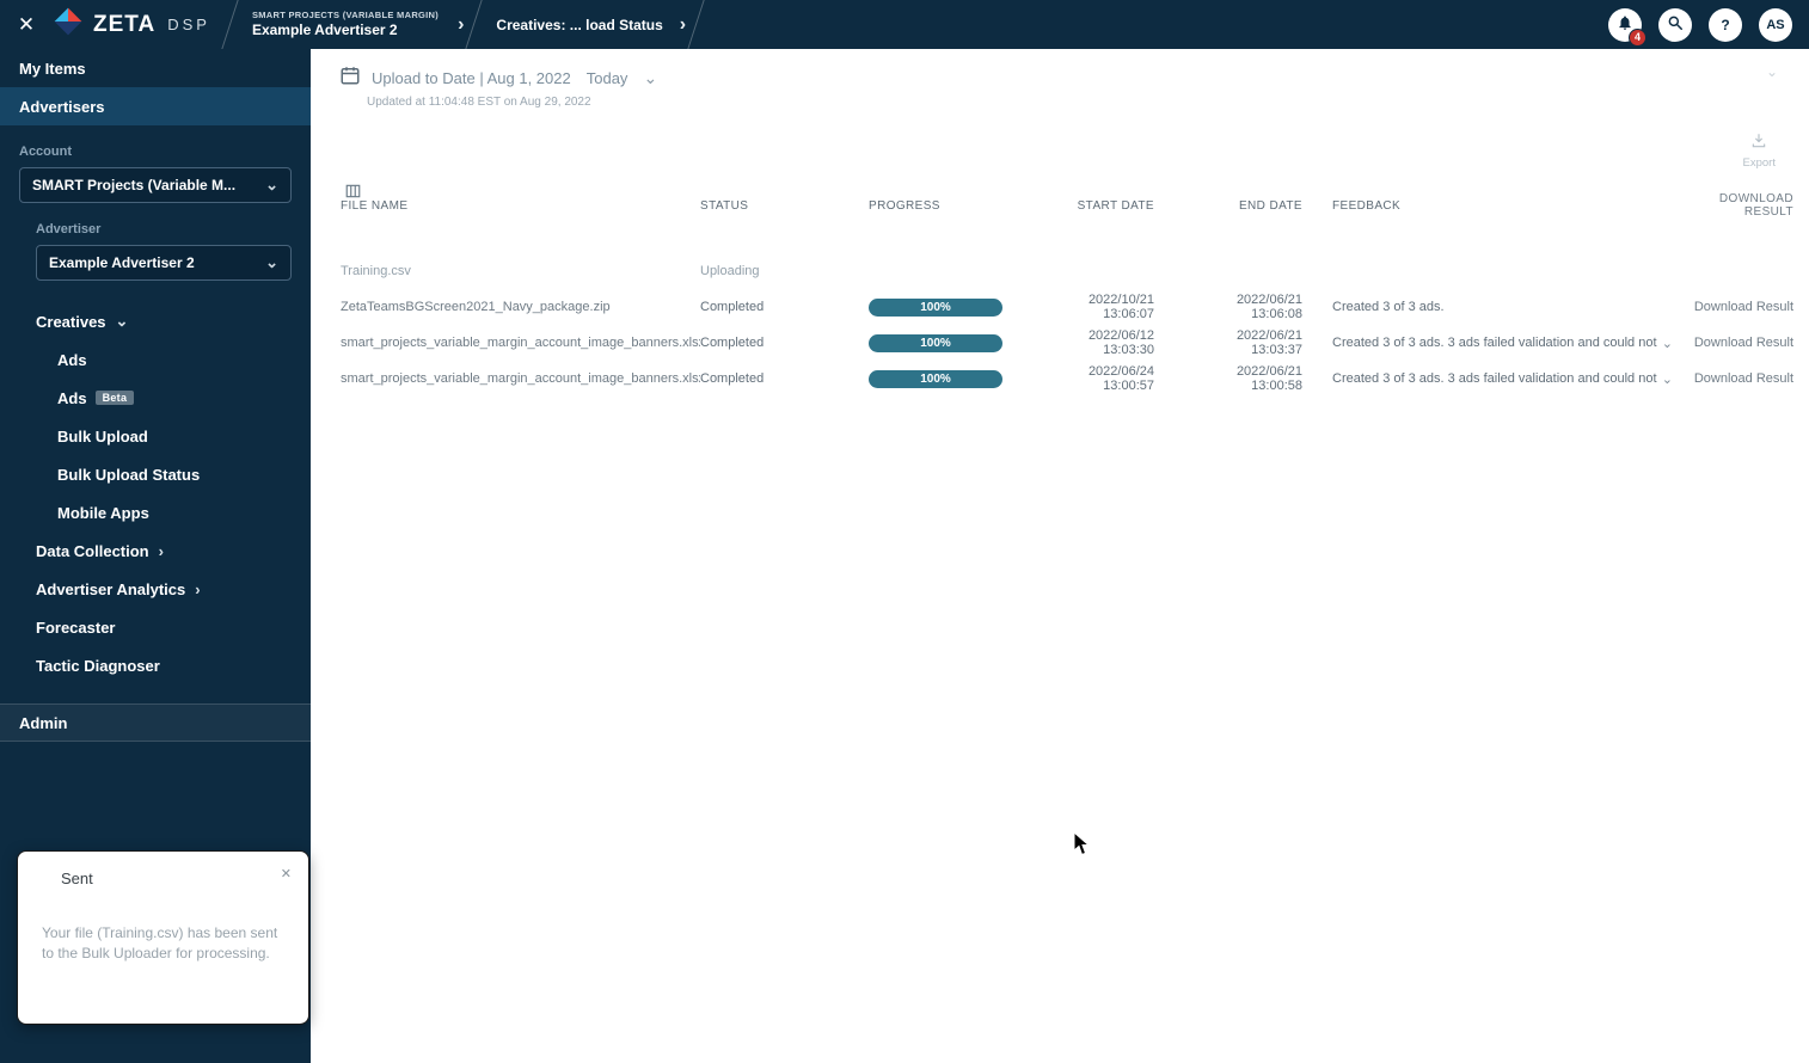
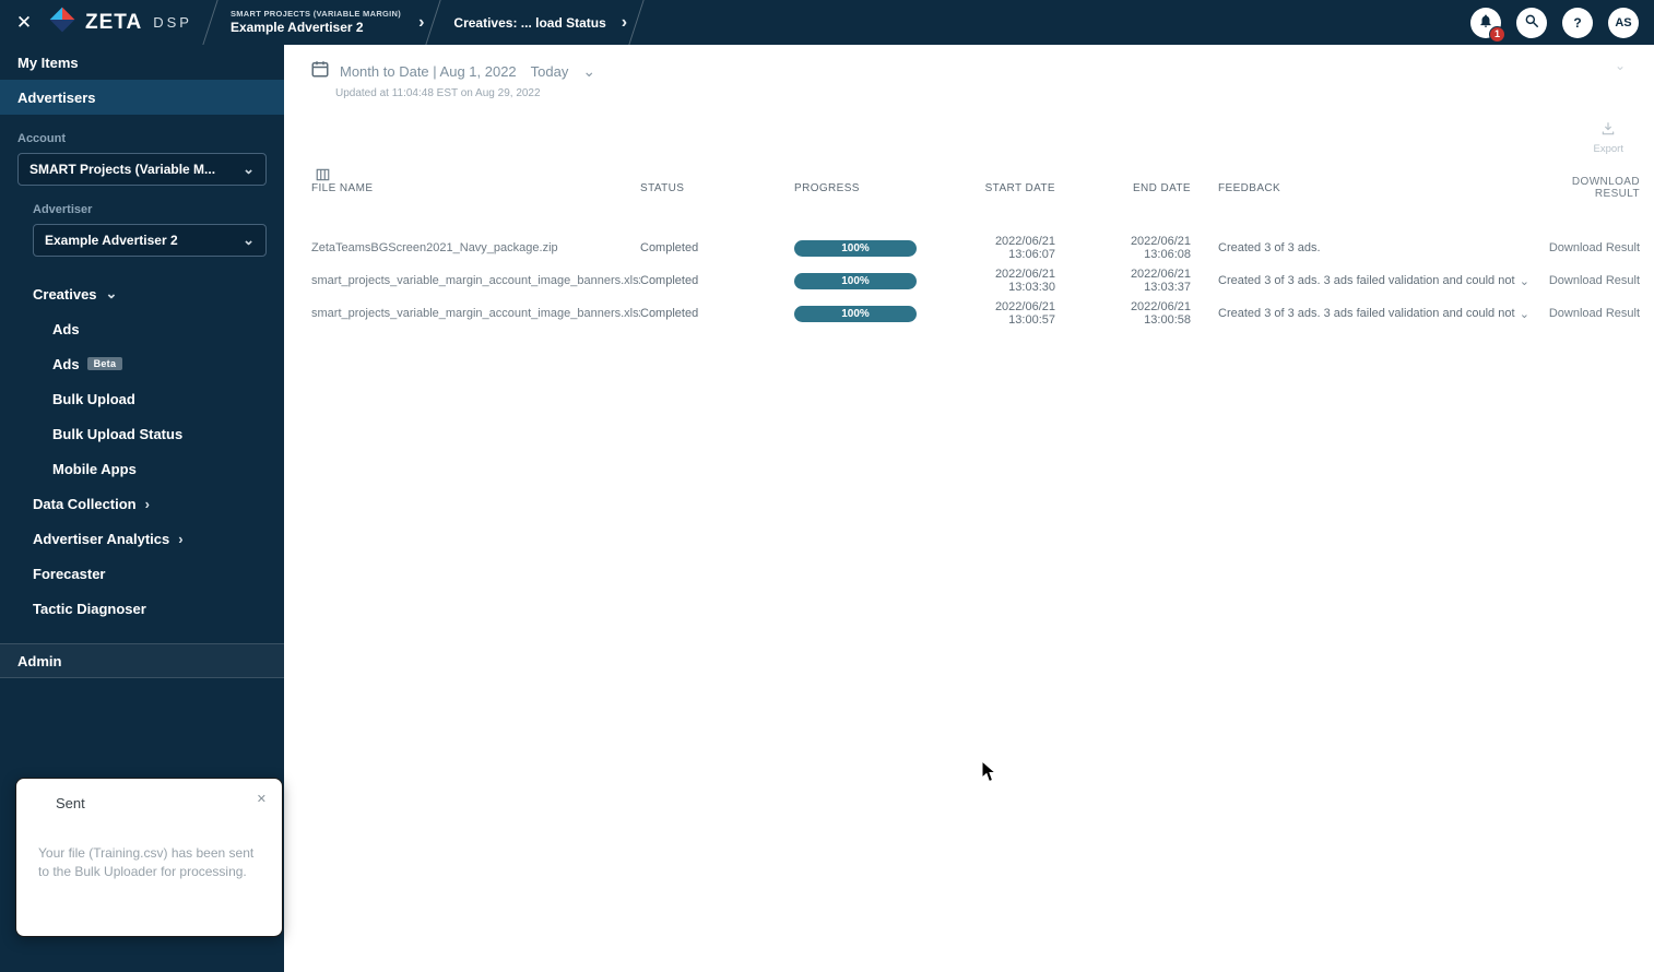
  ✕
  ZETA
  DSP
  SMART PROJECTS (VARIABLE MARGIN)
  Example Advertiser 2
  ›
  Creatives: ... load Status
  ›
- 4
+ 1
  ?
  AS
  My Items
  Advertisers
  Account
  SMART Projects (Variable M...
  ⌄
  Advertiser
  Example Advertiser 2
  ⌄
  Creatives
  ⌄
  Ads
  Ads
  Beta
  Bulk Upload
  Bulk Upload Status
  Mobile Apps
  Data Collection
  ›
  Advertiser Analytics
  ›
  Forecaster
  Tactic Diagnoser
  Admin
- Upload to Date | Aug 1, 2022
+ Month to Date | Aug 1, 2022
  Today
  ⌄
  Updated at 11:04:48 EST on Aug 29, 2022
  ⌄
  Export
  FILE NAME
  STATUS
  PROGRESS
  START DATE
  END DATE
  FEEDBACK
  DOWNLOAD RESULT
- Training.csv
- Uploading
  ZetaTeamsBGScreen2021_Navy_package.zip
  Completed
  100%
- 2022/10/21 13:06:07
+ 2022/06/21 13:06:07
  2022/06/21 13:06:08
  Created 3 of 3 ads.
  Download Result
  smart_projects_variable_margin_account_image_banners.xls
  Completed
  100%
- 2022/06/12 13:03:30
+ 2022/06/21 13:03:30
  2022/06/21 13:03:37
  Created 3 of 3 ads. 3 ads failed validation and could not
  ⌄
  Download Result
  smart_projects_variable_margin_account_image_banners.xls
  Completed
  100%
- 2022/06/24 13:00:57
+ 2022/06/21 13:00:57
  2022/06/21 13:00:58
  Created 3 of 3 ads. 3 ads failed validation and could not
  ⌄
  Download Result
  Sent
  ✕
  Your file (Training.csv) has been sent to the Bulk Uploader for processing.
